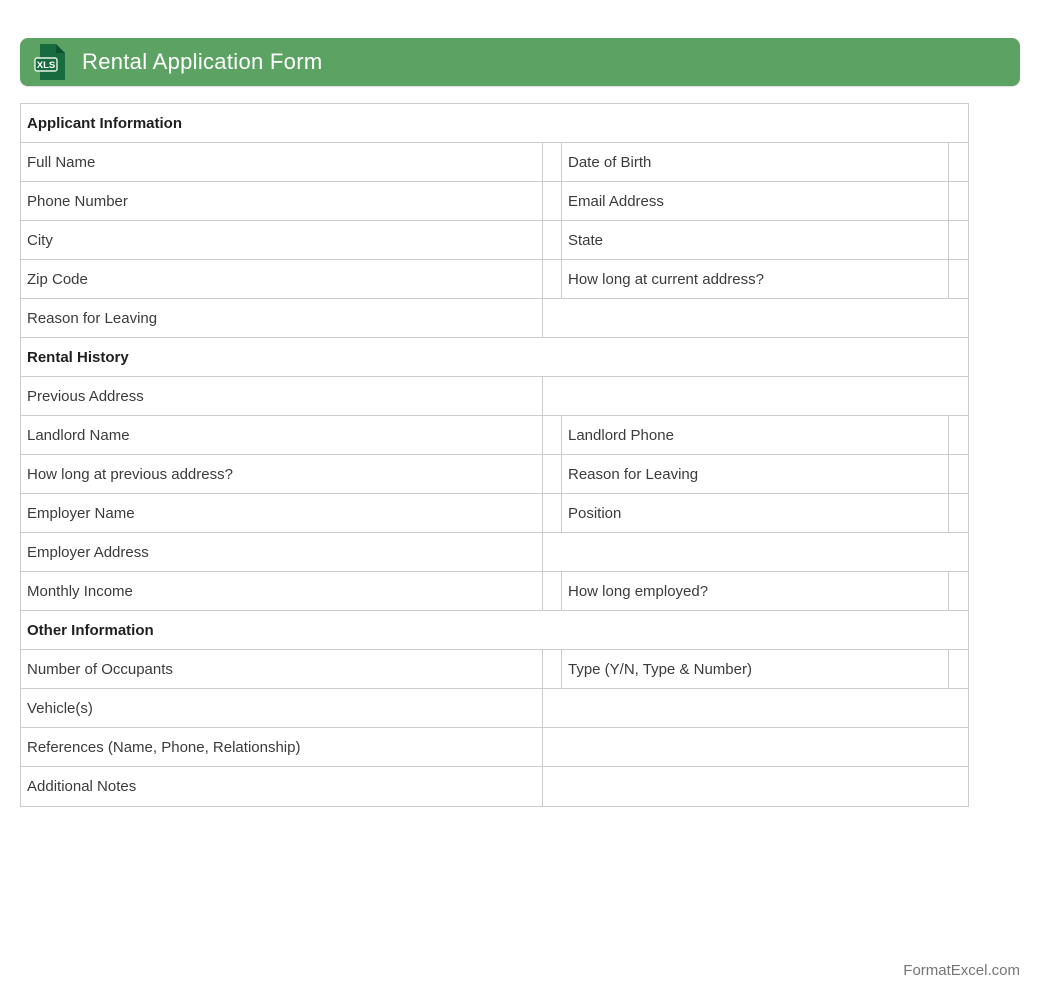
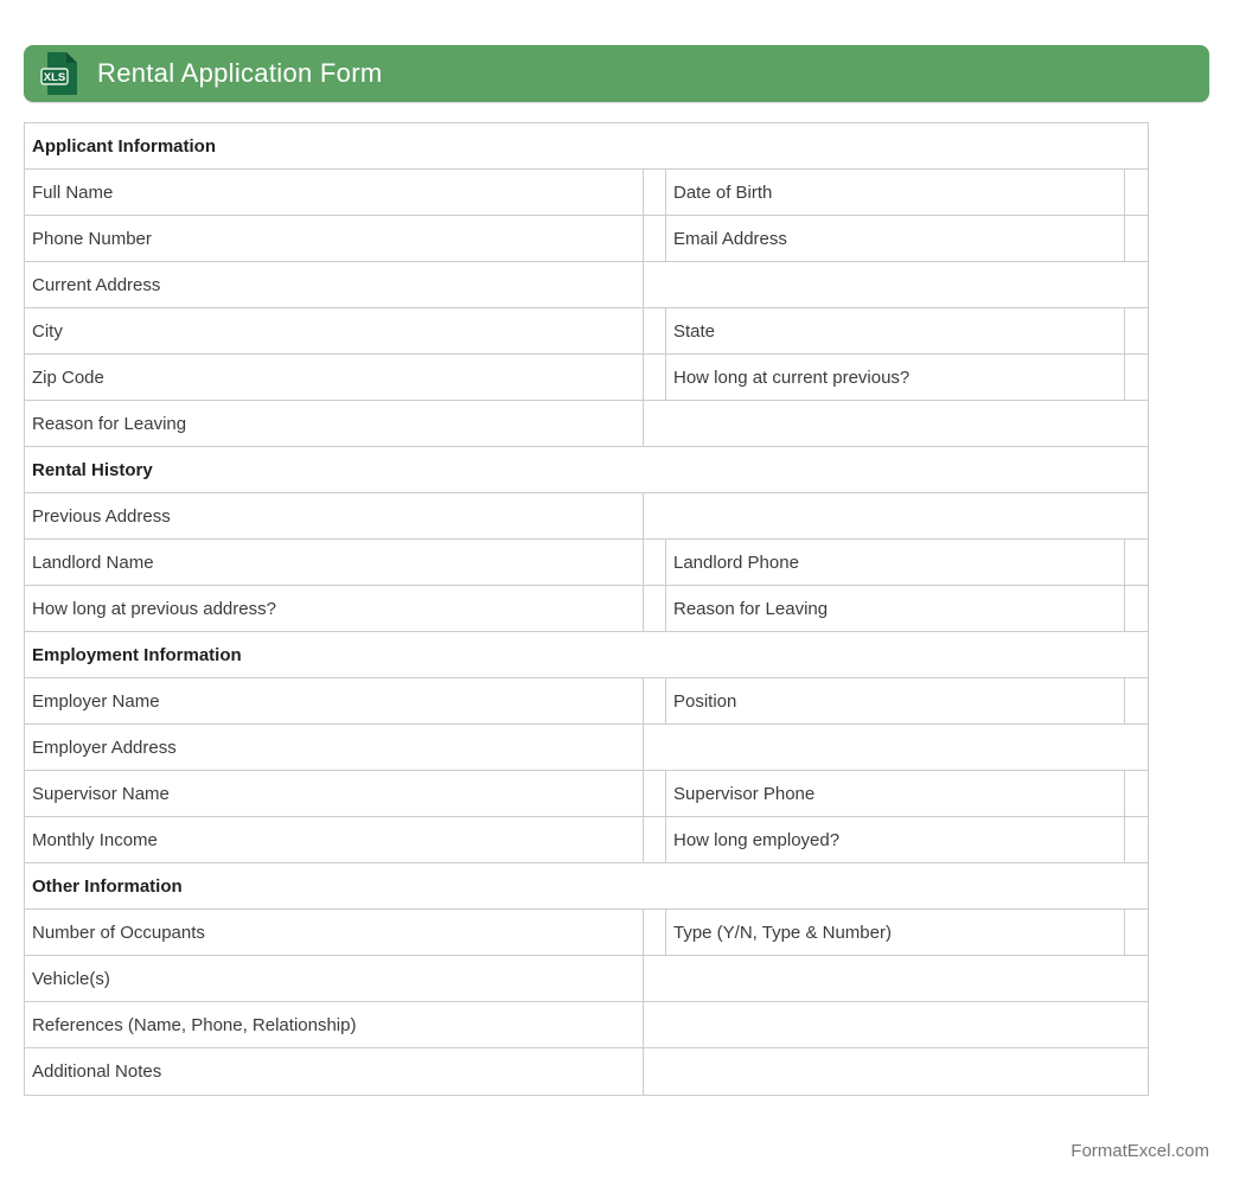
  XLS
  Rental Application Form
  Applicant Information
  Full Name
  Date of Birth
  Phone Number
  Email Address
+ Current Address
  City
  State
  Zip Code
- How long at current address?
+ How long at current previous?
  Reason for Leaving
  Rental History
  Previous Address
  Landlord Name
  Landlord Phone
  How long at previous address?
  Reason for Leaving
+ Employment Information
  Employer Name
  Position
  Employer Address
+ Supervisor Name
+ Supervisor Phone
  Monthly Income
  How long employed?
  Other Information
  Number of Occupants
  Type (Y/N, Type & Number)
  Vehicle(s)
  References (Name, Phone, Relationship)
  Additional Notes
  FormatExcel.com
